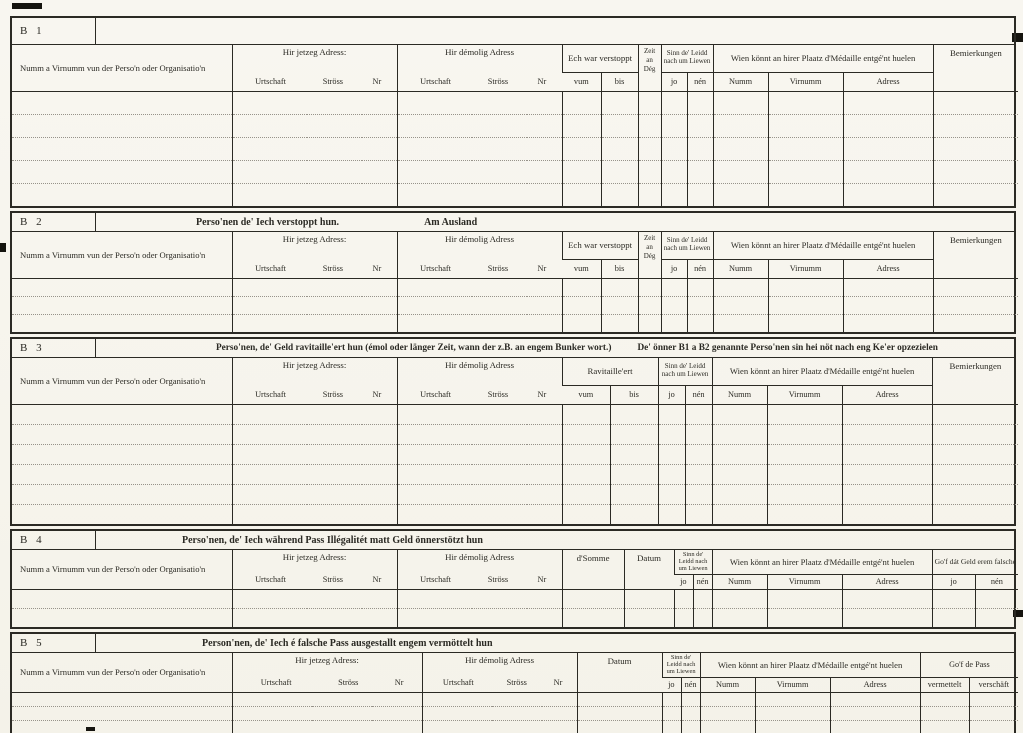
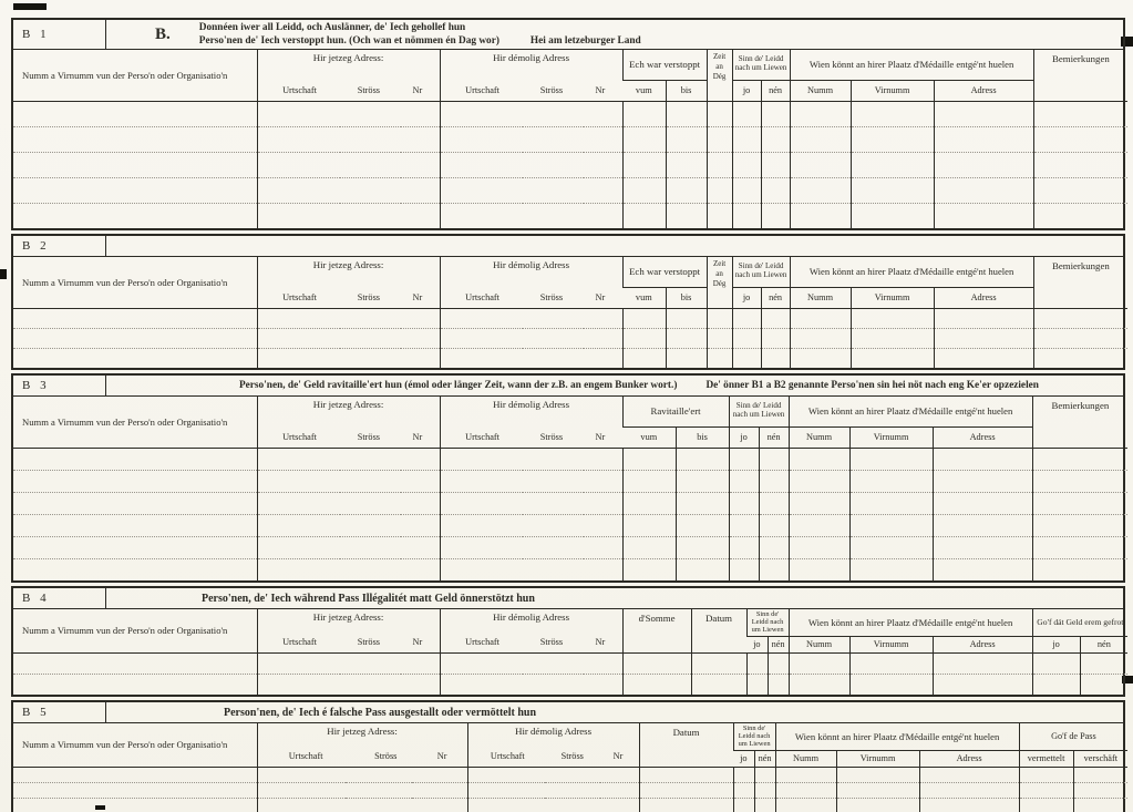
  B 1
+ B.
+ Donnéen iwer all Leidd, och Auslänner, de' Iech gehollef hun
+ Perso'nen de' Iech verstoppt hun. (Och wan et nömmen én Dag wor) Hei am letzeburger Land
  Numm a Virnumm vun der Perso'n oder Organisatio'n	Hir jetzeg Adress: Urtschaft Ströss Nr	Hir démolig Adress Urtschaft Ströss Nr	Ech war verstoppt	Zeit an Dég	Sinn de' Leidd nach um Liewen	Wien könnt an hirer Plaatz d'Médaille entgé'nt huelen	Bemierkungen
  vum	bis	jo	nén	Numm	Virnumm	Adress
  B 2
- Perso'nen de' Iech verstoppt hun.
- Am Ausland
  Numm a Virnumm vun der Perso'n oder Organisatio'n	Hir jetzeg Adress: Urtschaft Ströss Nr	Hir démolig Adress Urtschaft Ströss Nr	Ech war verstoppt	Zeit an Dég	Sinn de' Leidd nach um Liewen	Wien könnt an hirer Plaatz d'Médaille entgé'nt huelen	Bemierkungen
  vum	bis	jo	nén	Numm	Virnumm	Adress
  B 3
  Perso'nen, de' Geld ravitaille'ert hun (émol oder länger Zeit, wann der z.B. an engem Bunker wort.)
  De' önner B1 a B2 genannte Perso'nen sin hei nöt nach eng Ke'er opzezielen
  Numm a Virnumm vun der Perso'n oder Organisatio'n	Hir jetzeg Adress: Urtschaft Ströss Nr	Hir démolig Adress Urtschaft Ströss Nr	Ravitaille'ert	Sinn de' Leidd nach um Liewen	Wien könnt an hirer Plaatz d'Médaille entgé'nt huelen	Bemierkungen
  vum	bis	jo	nén	Numm	Virnumm	Adress
  B 4
  Perso'nen, de' Iech während Pass Illégalitét matt Geld önnerstötzt hun
- Numm a Virnumm vun der Perso'n oder Organisatio'n	Hir jetzeg Adress: Urtschaft Ströss Nr	Hir démolig Adress Urtschaft Ströss Nr	d'Somme	Datum		Wien könnt an hirer Plaatz d'Médaille entgé'nt huelen	Go'f dát Geld erem falsche
+ Numm a Virnumm vun der Perso'n oder Organisatio'n	Hir jetzeg Adress: Urtschaft Ströss Nr	Hir démolig Adress Urtschaft Ströss Nr	d'Somme	Datum		Wien könnt an hirer Plaatz d'Médaille entgé'nt huelen	Go'f dát Geld erem gefrot
  jo	nén	Numm	Virnumm	Adress	jo	nén
  B 5
- Person'nen, de' Iech é falsche Pass ausgestallt engem vermöttelt hun
+ Person'nen, de' Iech é falsche Pass ausgestallt oder vermöttelt hun
  Numm a Virnumm vun der Perso'n oder Organisatio'n	Hir jetzeg Adress: Urtschaft Ströss Nr	Hir démolig Adress Urtschaft Ströss Nr	Datum		Wien könnt an hirer Plaatz d'Médaille entgé'nt huelen	Go'f de Pass
  jo	nén	Numm	Virnumm	Adress	vermettelt	verschäft
